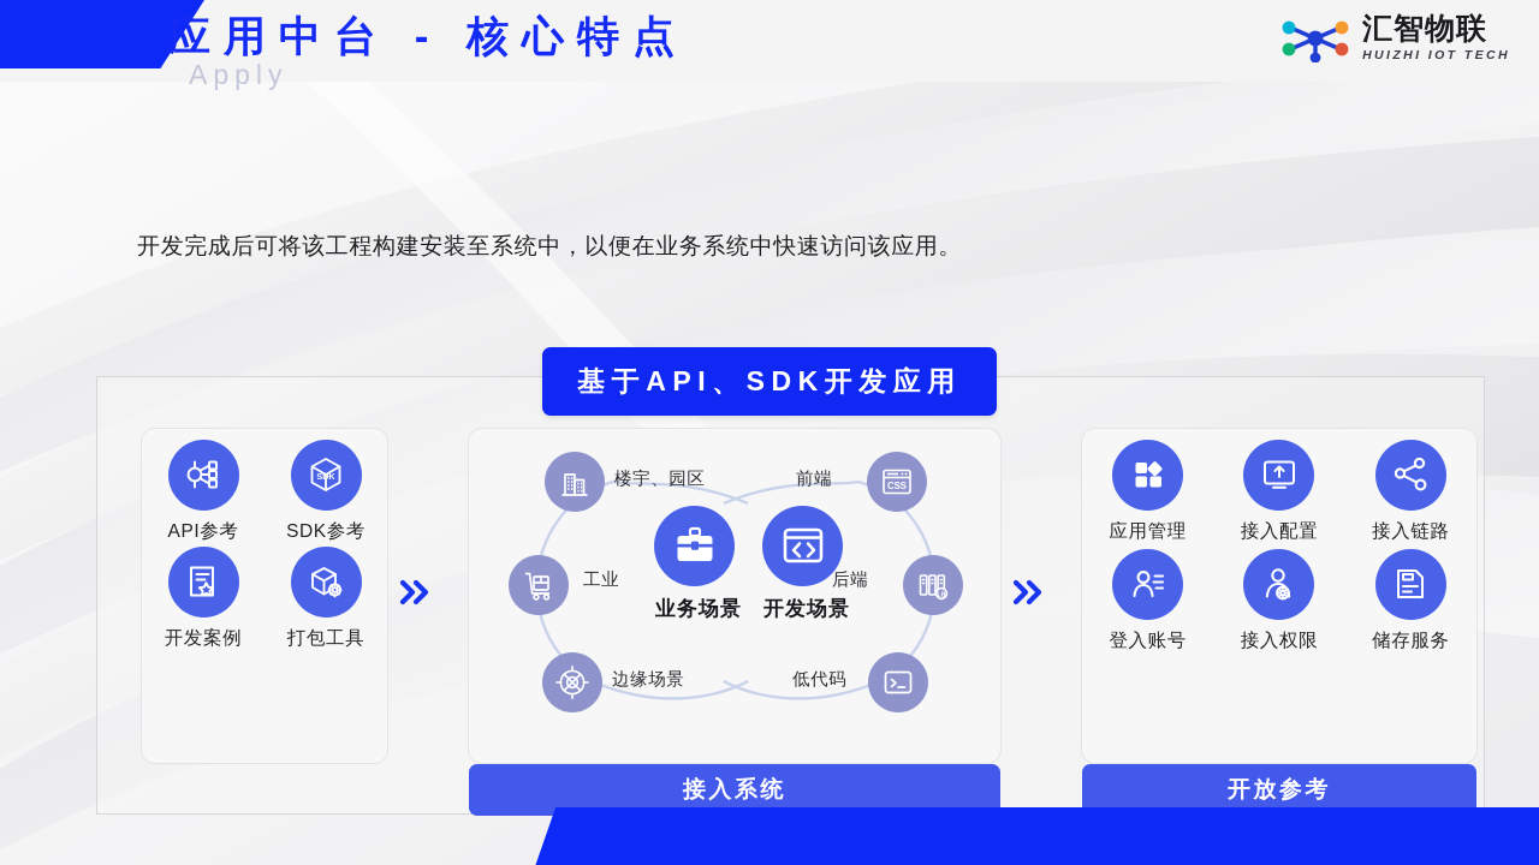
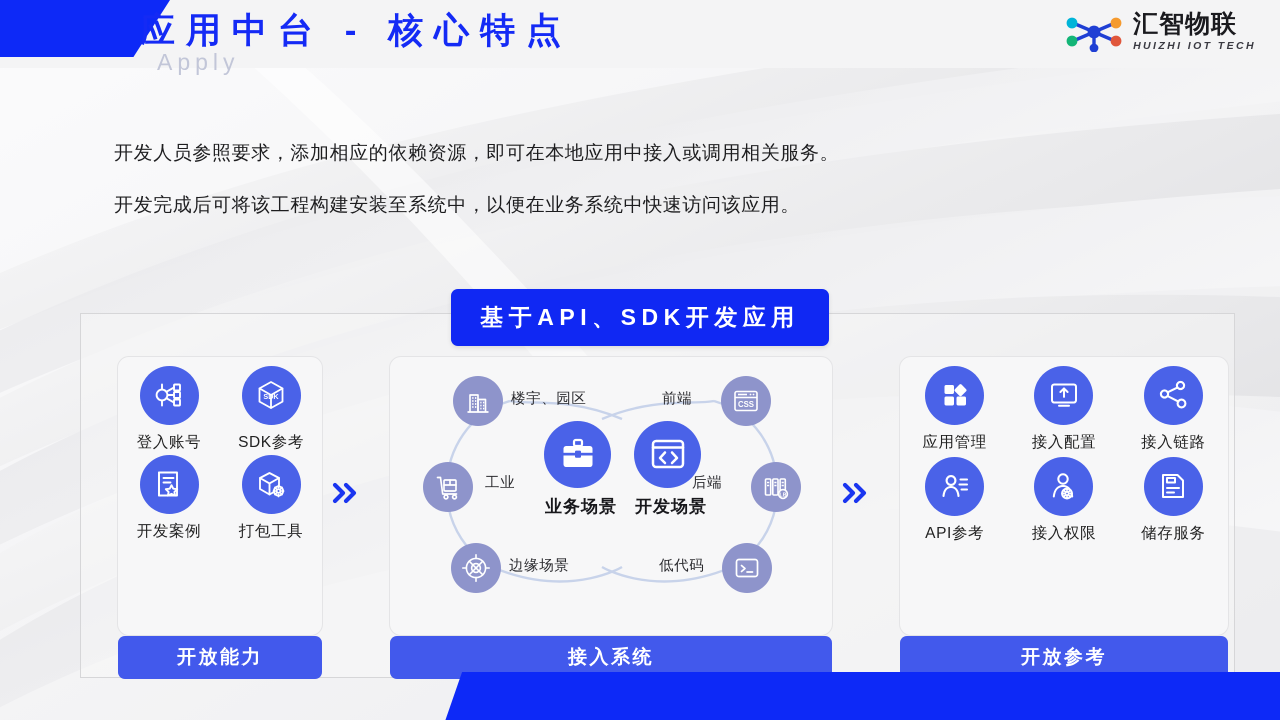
  应用中台 - 核心特点
  Apply
  汇智物联
  HUIZHI IOT TECH
+ 开发人员参照要求，添加相应的依赖资源，即可在本地应用中接入或调用相关服务。
  开发完成后可将该工程构建安装至系统中，以便在业务系统中快速访问该应用。
- API参考
+ 登入账号
  SDK
  SDK参考
  开发案例
  打包工具
+ 开放能力
  楼宇、园区
  工业
  边缘场景
  CSS
  前端
  后端
  低代码
  业务场景
  开发场景
  接入系统
  应用管理
  接入配置
  接入链路
- 登入账号
+ API参考
  接入权限
  储存服务
  开放参考
  基于API、SDK开发应用
